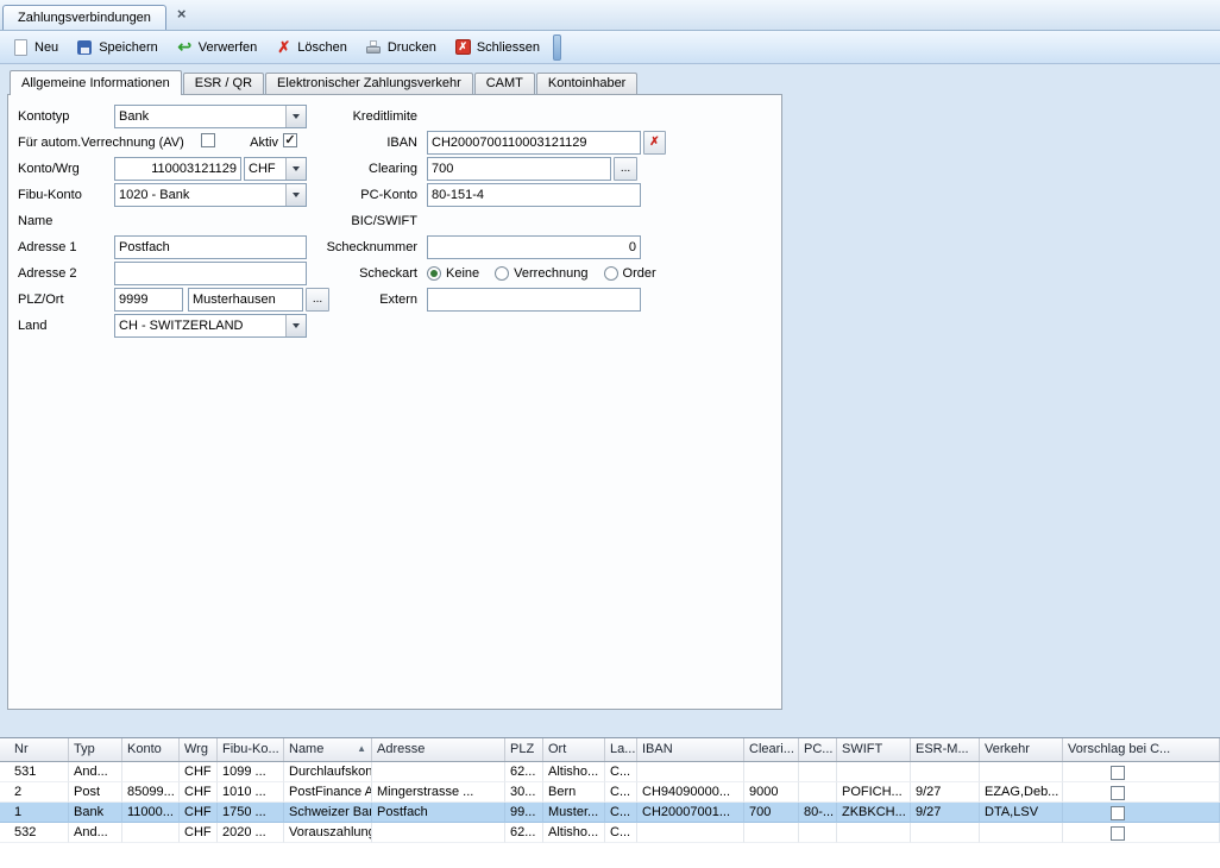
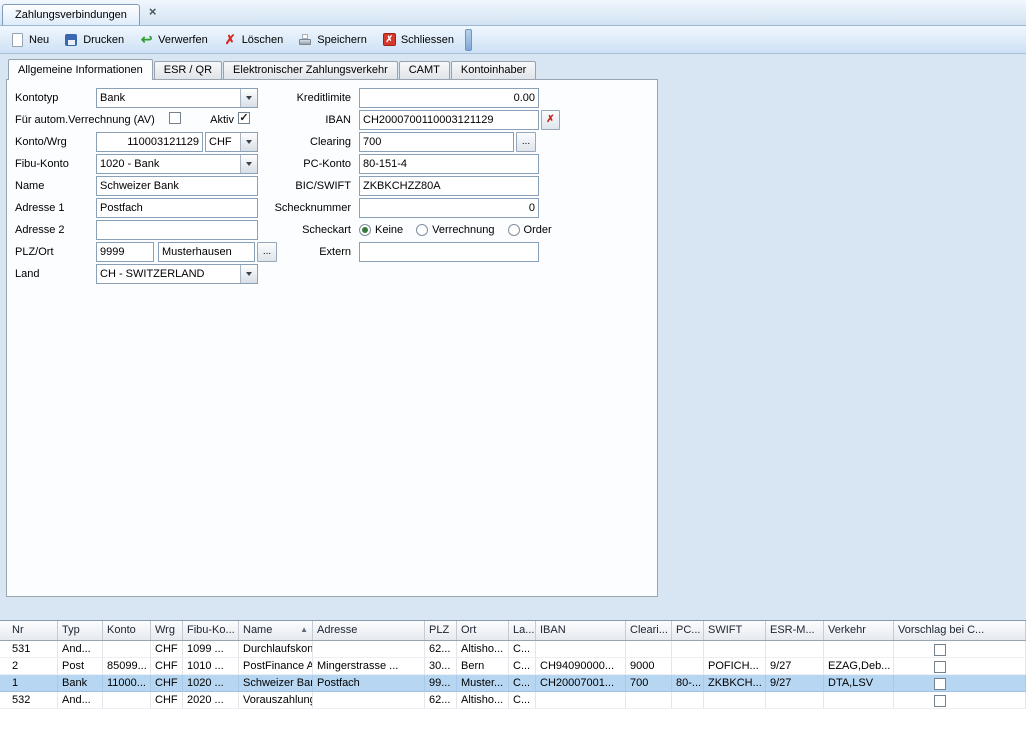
  Zahlungsverbindungen
  ×
  Neu
- Speichern
+ Drucken
  ↩
  Verwerfen
  ✗
  Löschen
- Drucken
+ Speichern
  ✗
  Schliessen
  Allgemeine Informationen
  ESR / QR
  Elektronischer Zahlungsverkehr
  CAMT
  Kontoinhaber
  Kontotyp
  Bank
  Für autom.Verrechnung (AV)
  Aktiv
  ✓
  Konto/Wrg
  110003121129
  CHF
  Fibu-Konto
  1020 - Bank
  Name
+ Schweizer Bank
  Adresse 1
  Postfach
  Adresse 2
  PLZ/Ort
  9999
  Musterhausen
  ...
  Land
  CH - SWITZERLAND
  Kreditlimite
+ 0.00
  IBAN
  CH2000700110003121129
  ✗
  Clearing
  700
  ...
  PC-Konto
  80-151-4
  BIC/SWIFT
+ ZKBKCHZZ80A
  Schecknummer
  0
  Scheckart
  Keine
  Verrechnung
  Order
  Extern
  Nr
  Typ
  Konto
  Wrg
  Fibu-Ko...
  Name
  ▲
  Adresse
  PLZ
  Ort
  La...
  IBAN
  Cleari...
  PC...
  SWIFT
  ESR-M...
  Verkehr
  Vorschlag bei C...
  531
  And...
  CHF
  1099 ...
  Durchlaufskon
  62...
  Altisho...
  C...
  2
  Post
  85099...
  CHF
  1010 ...
  PostFinance A
  Mingerstrasse ...
  30...
  Bern
  C...
  CH94090000...
  9000
  POFICH...
  9/27
  EZAG,Deb...
  1
  Bank
  11000...
  CHF
- 1750 ...
+ 1020 ...
  Schweizer Ba
  Postfach
  99...
  Muster...
  C...
  CH20007001...
  700
  80-...
  ZKBKCH...
  9/27
  DTA,LSV
  532
  And...
  CHF
  2020 ...
  Vorauszahlung
  62...
  Altisho...
  C...
